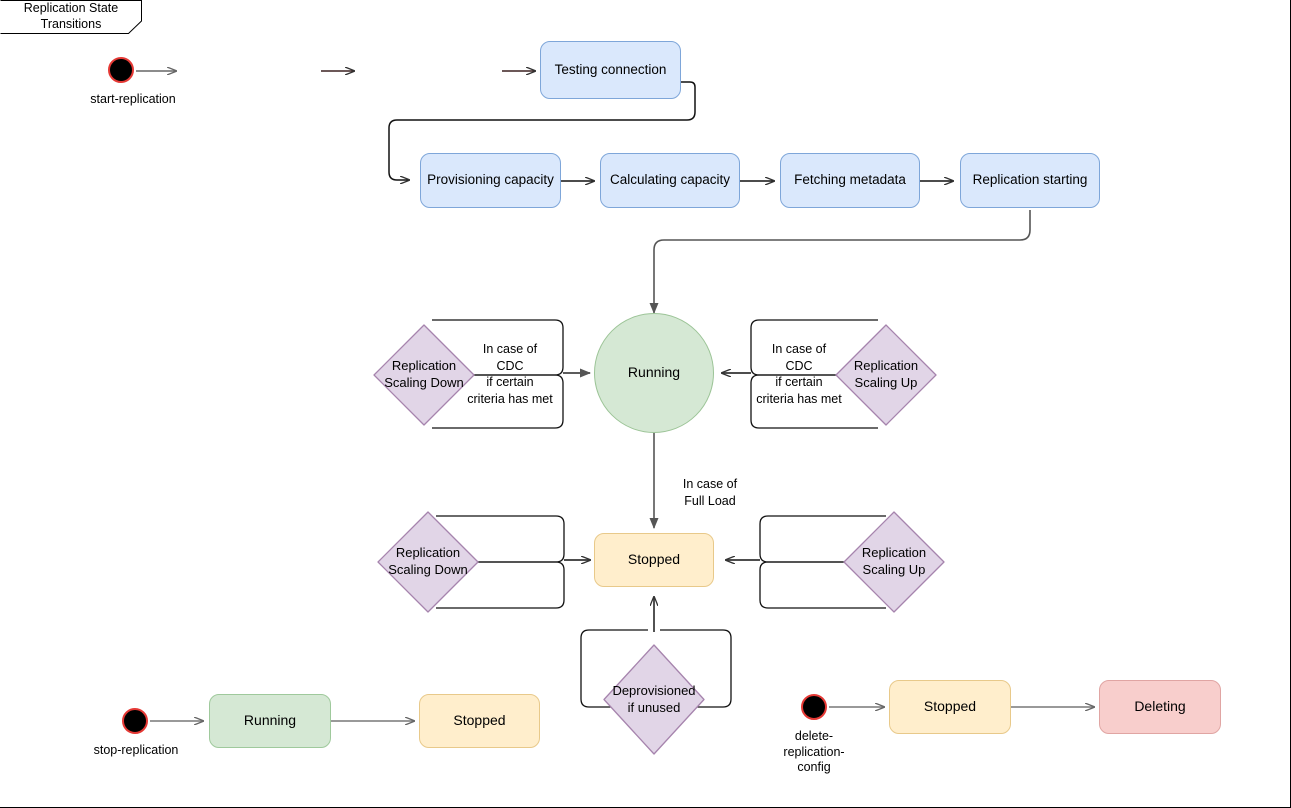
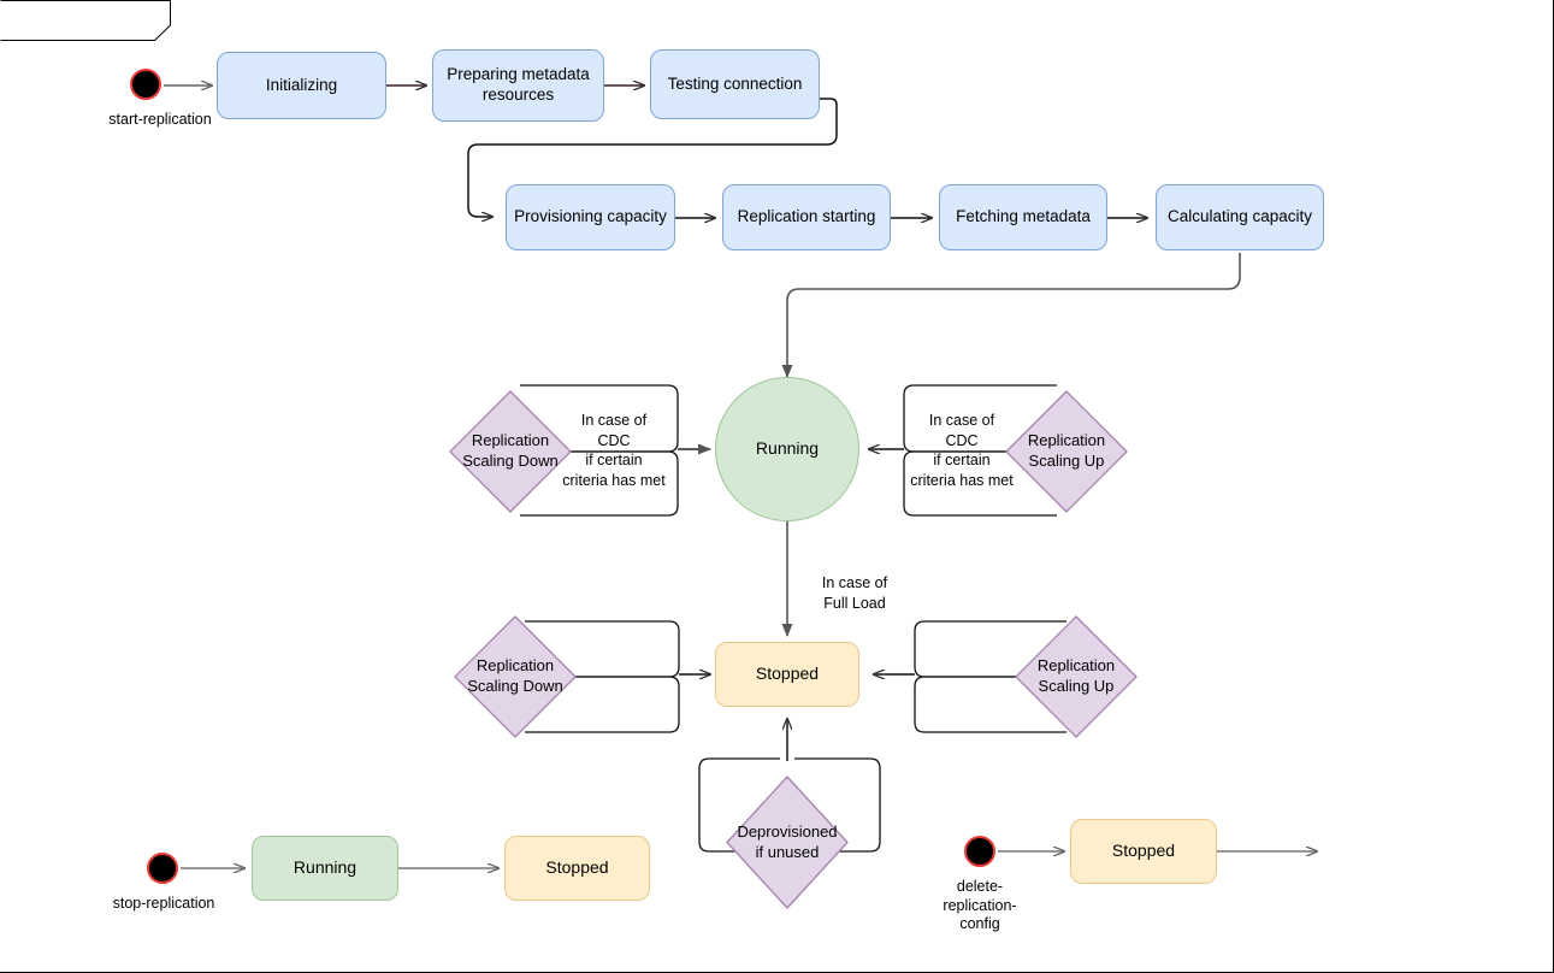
- Replication State
- Transitions
  start-replication
  stop-replication
  delete-
  replication-
  config
+ Initializing
+ Preparing metadata resources
  Testing connection
  Provisioning capacity
- Calculating capacity
+ Replication starting
  Fetching metadata
- Replication starting
+ Calculating capacity
  Running
  Replication
  Scaling Down
  Replication
  Scaling Up
  In case of
  CDC
  if certain
  criteria has met
  In case of
  CDC
  if certain
  criteria has met
  In case of
  Full Load
  Stopped
  Replication
  Scaling Down
  Replication
  Scaling Up
  Deprovisioned
  if unused
  Running
  Stopped
  Stopped
- Deleting
